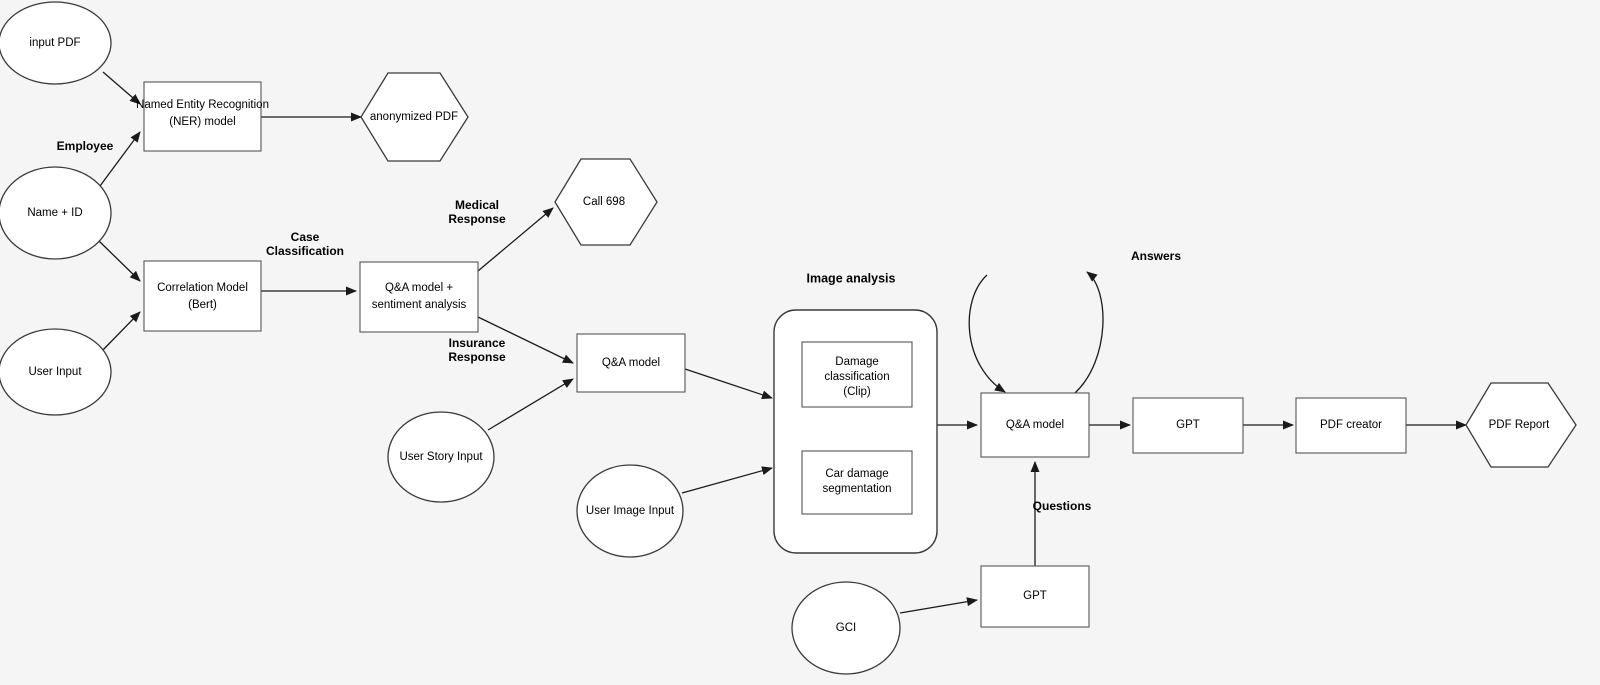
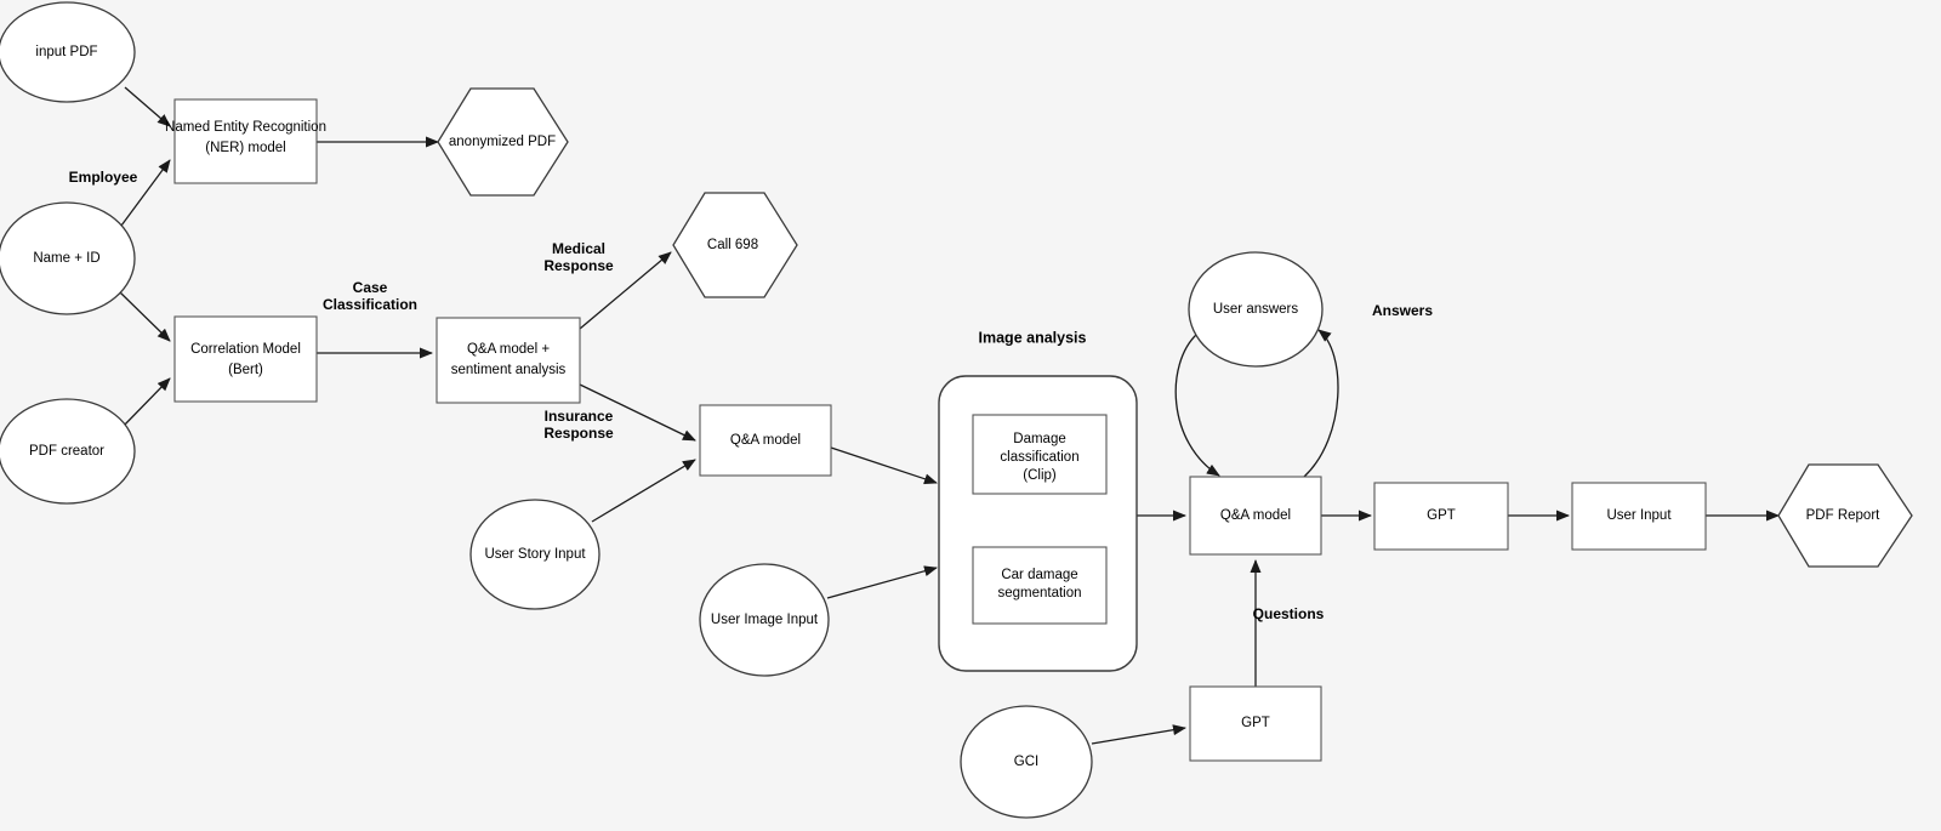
  Image analysis
  input PDF
  Name + ID
- User Input
+ PDF creator
  Named Entity Recognition
  (NER) model
  anonymized PDF
  Correlation Model
  (Bert)
  Q&A model +
  sentiment analysis
  Call 698
  Q&A model
  User Story Input
  User Image Input
  Damage
  classification
  (Clip)
  Car damage
  segmentation
+ User answers
  Q&A model
  GPT
- PDF creator
+ User Input
  PDF Report
  GPT
  GCI
  Employee
  Case
  Classification
  Medical
  Response
  Insurance
  Response
  Answers
  Questions
